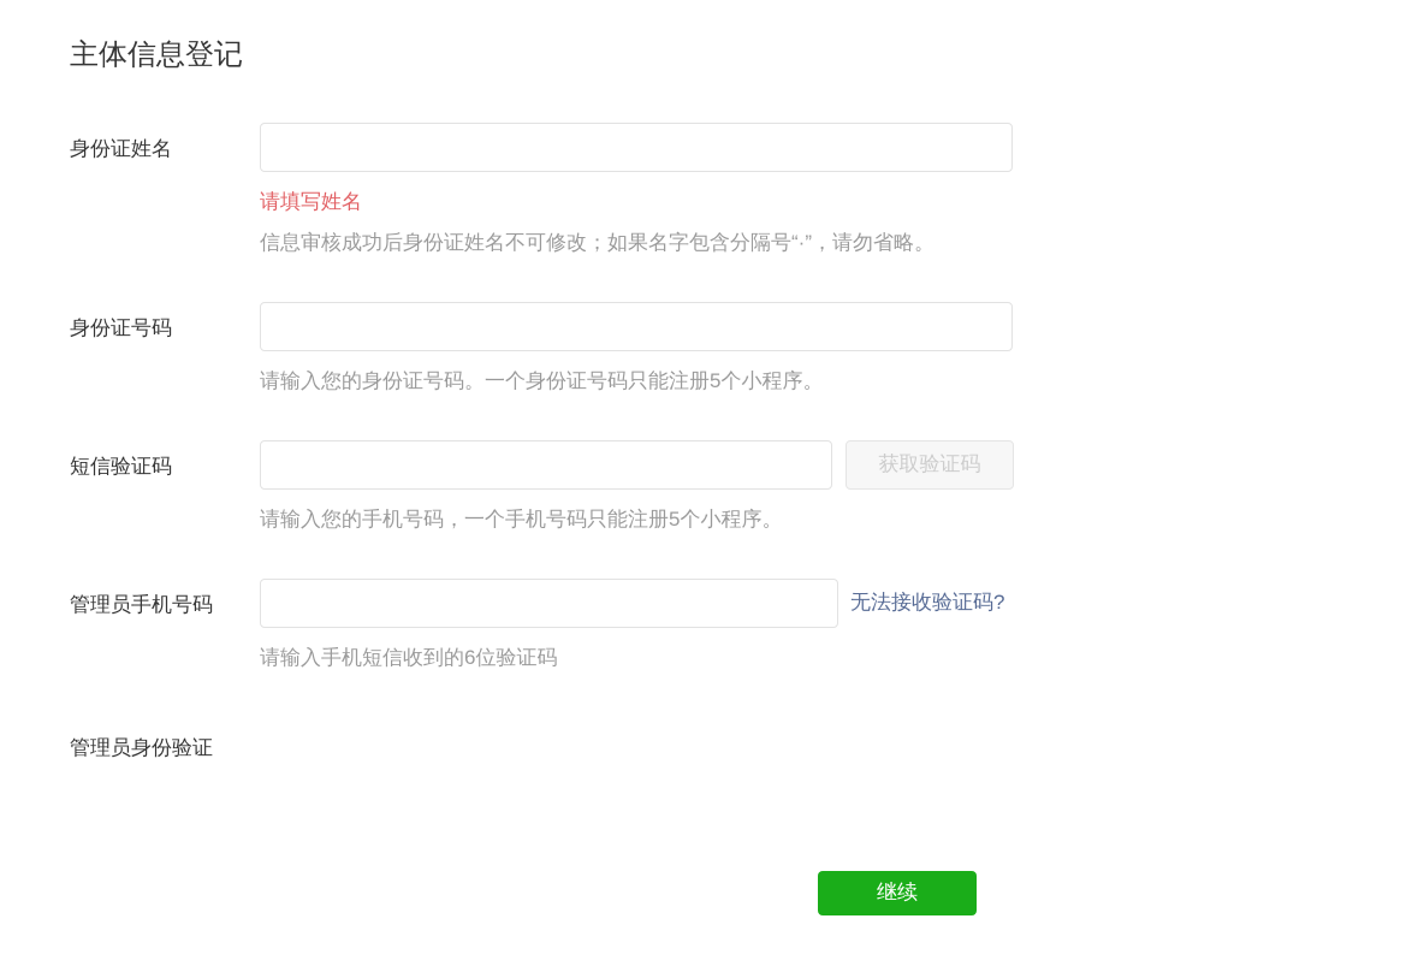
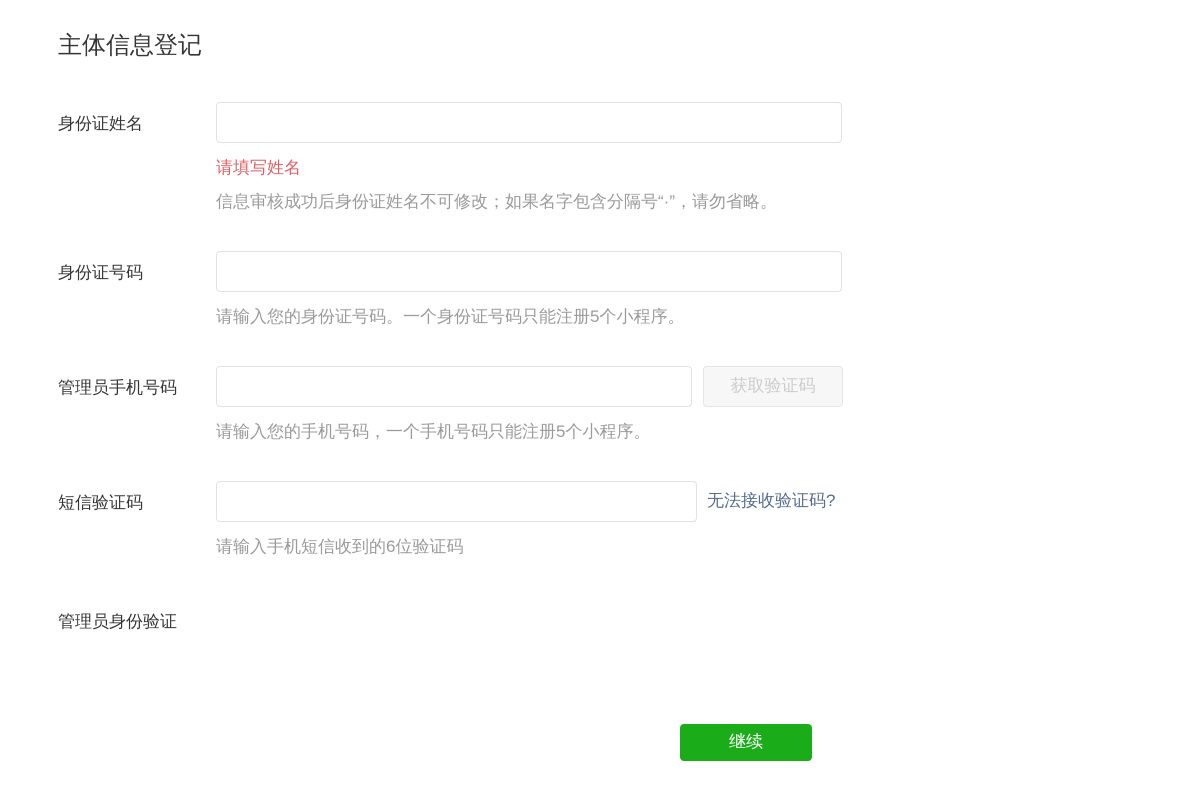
  主体信息登记
  身份证姓名
  请填写姓名
  信息审核成功后身份证姓名不可修改；如果名字包含分隔号“·”，请勿省略。
  身份证号码
  请输入您的身份证号码。一个身份证号码只能注册5个小程序。
- 短信验证码
+ 管理员手机号码
  获取验证码
  请输入您的手机号码，一个手机号码只能注册5个小程序。
- 管理员手机号码
+ 短信验证码
  无法接收验证码?
  请输入手机短信收到的6位验证码
  管理员身份验证
  继续
